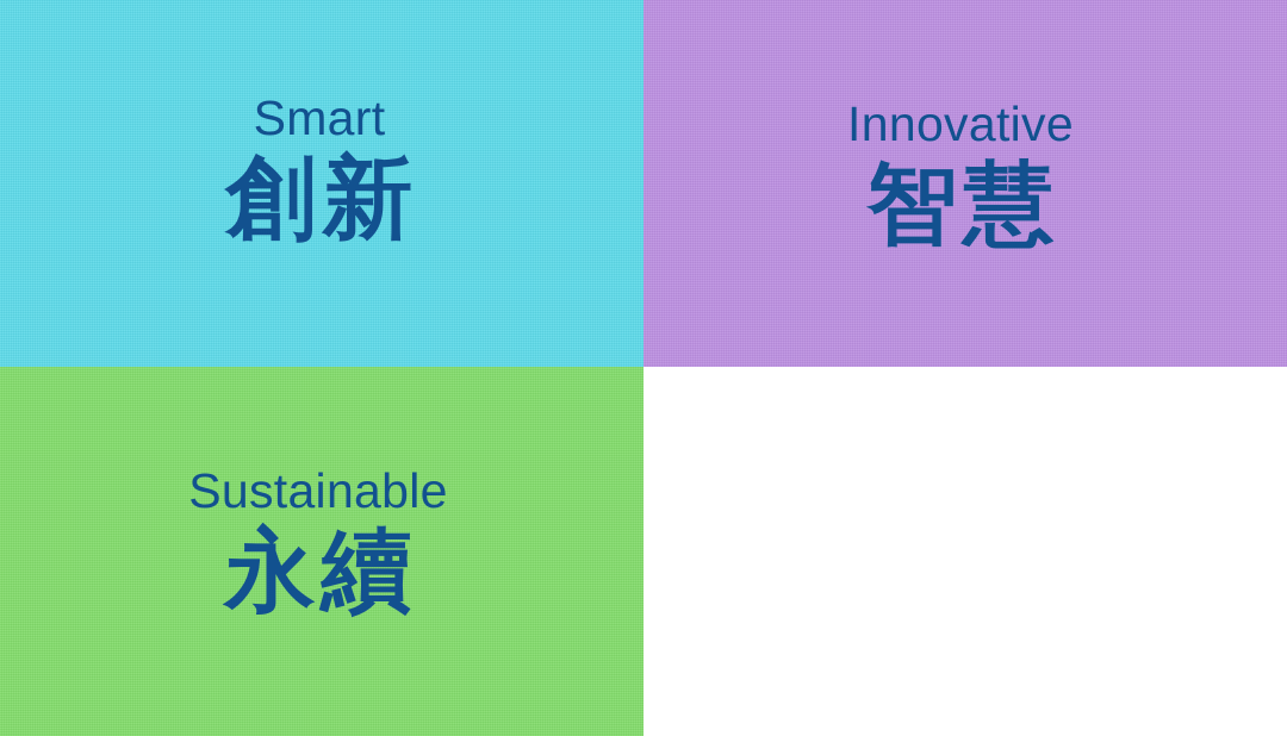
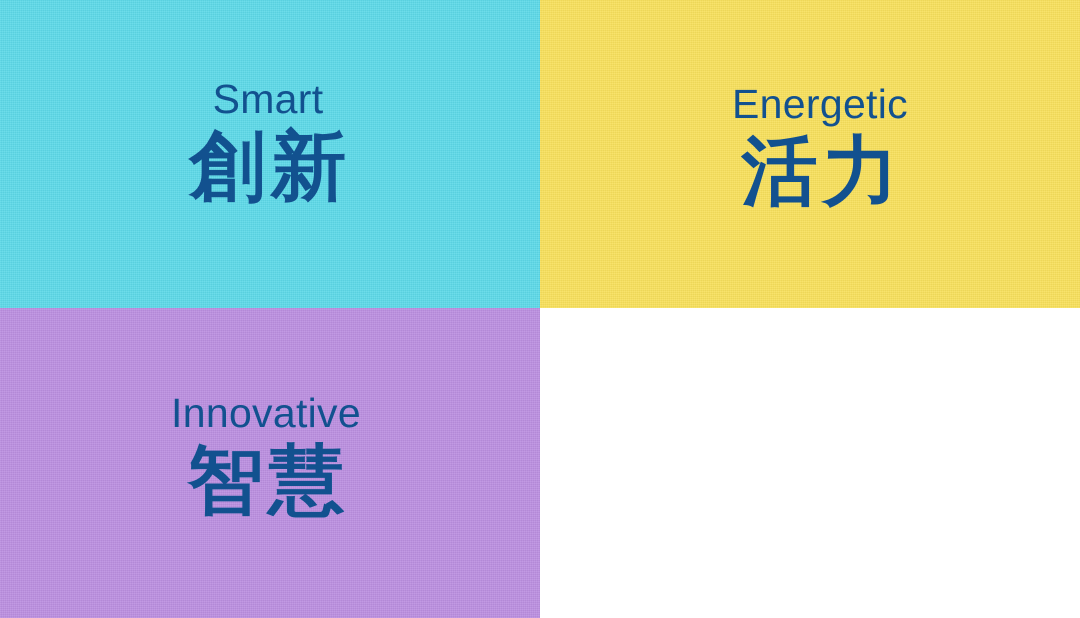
  Smart
  創新
+ Energetic
+ 活力
  Innovative
  智慧
- Sustainable
- 永續
